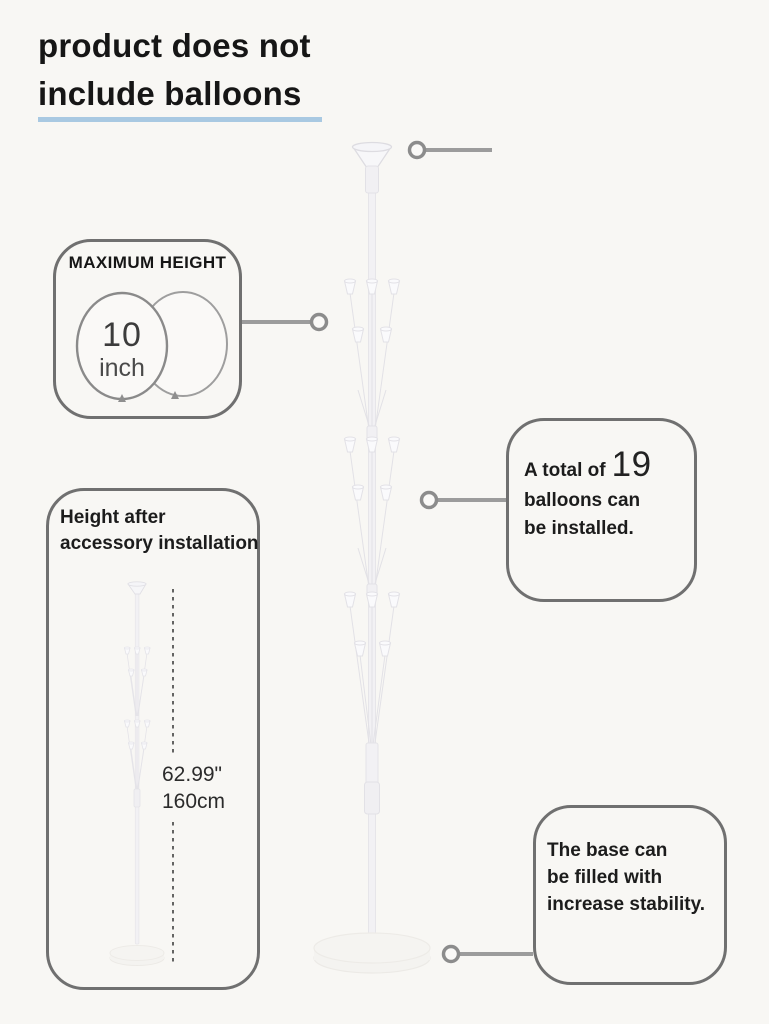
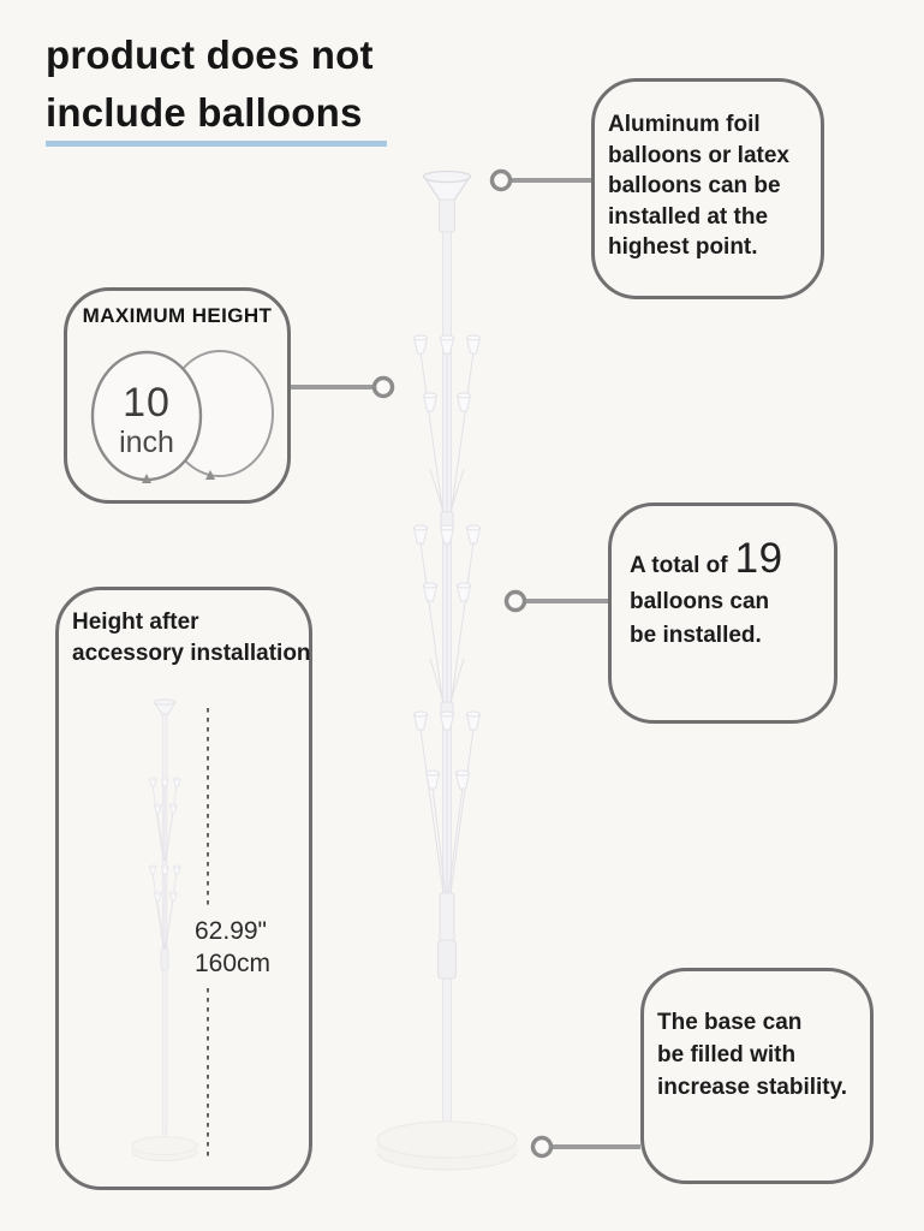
  product does not
  include balloons
+ Aluminum foil
+ balloons or latex
+ balloons can be
+ installed at the
+ highest point.
  MAXIMUM HEIGHT
  10
  inch
  A total of
  19
  balloons can
  be installed.
  Height after
  accessory installation
  62.99"
  160cm
  The base can
  be filled with
  increase stability.
